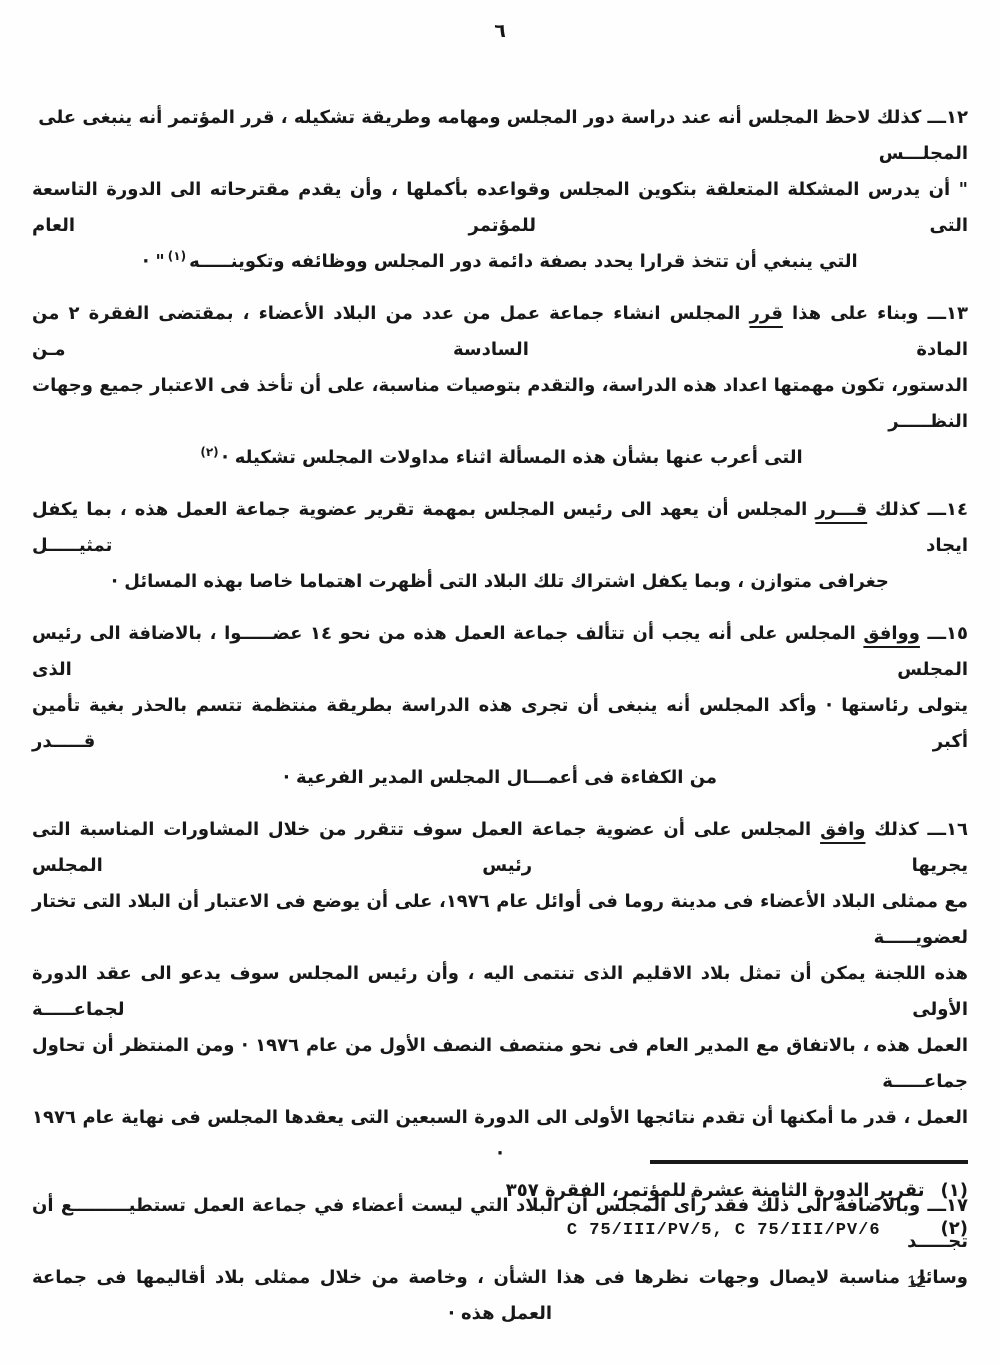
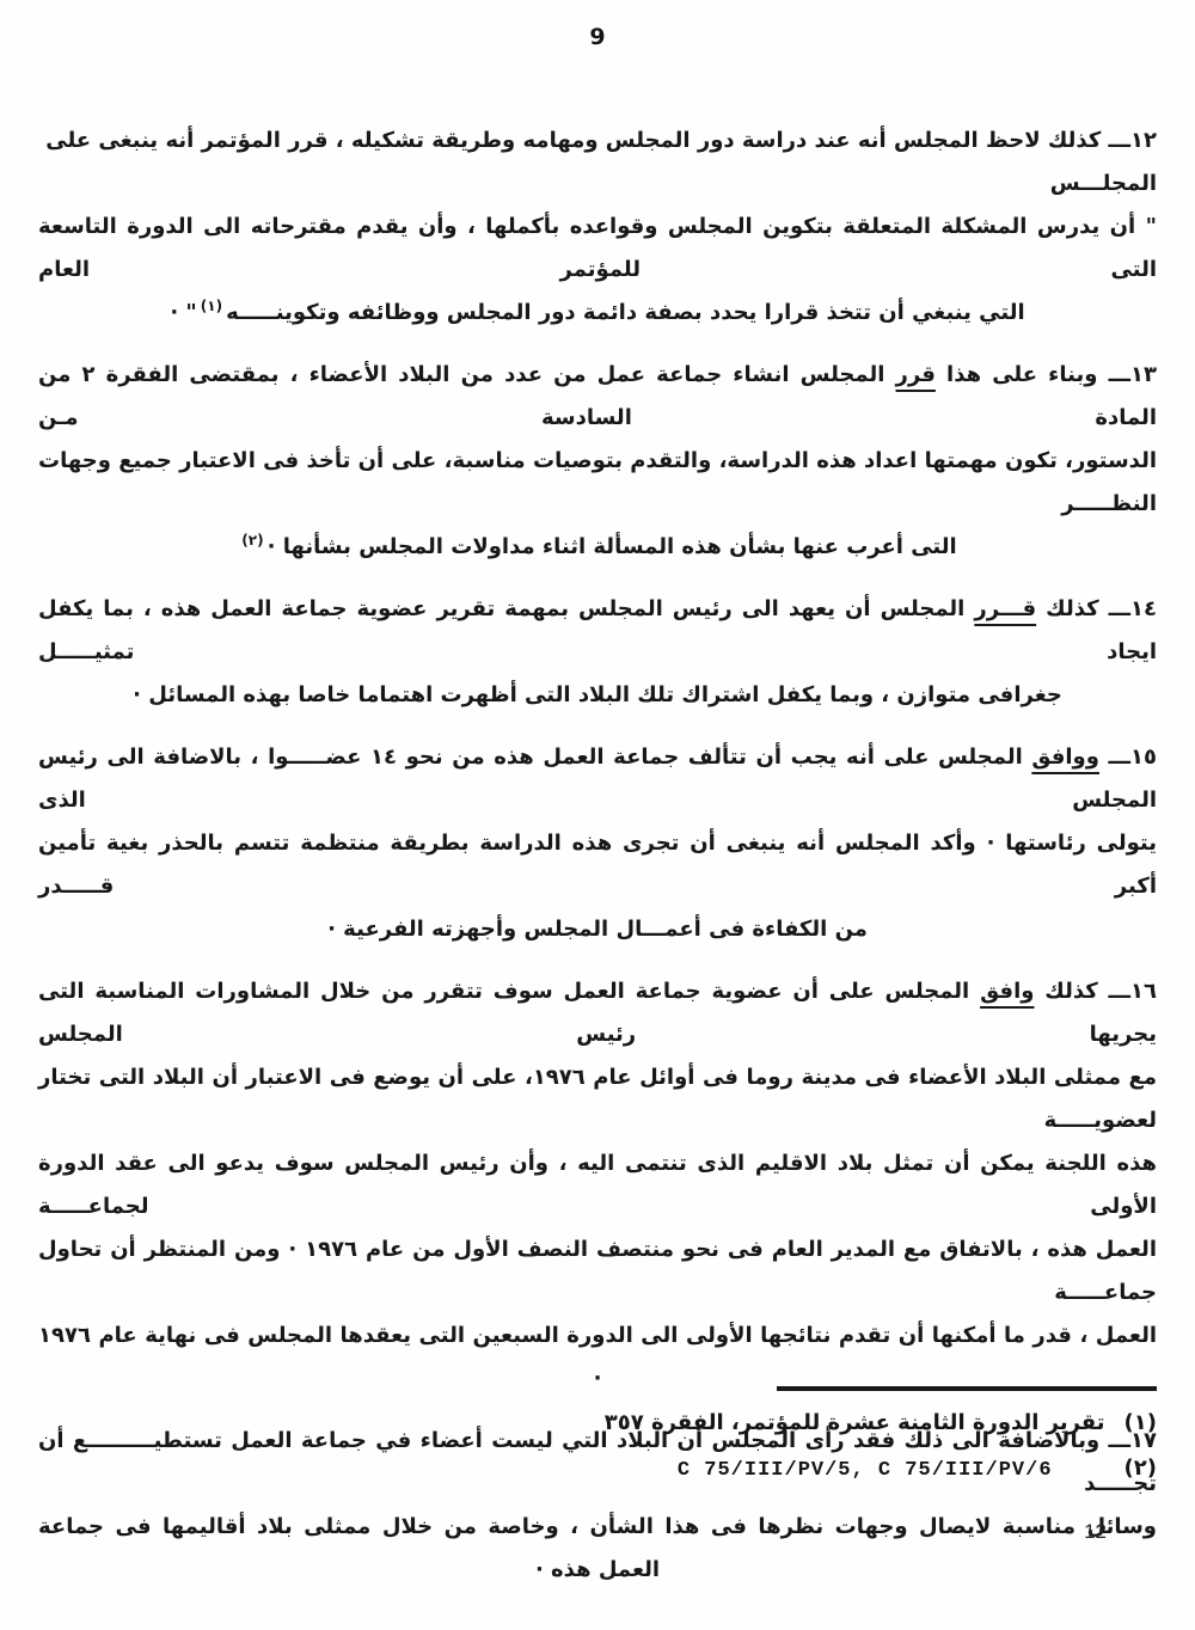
- ٦
+ 9
  ١٢ـــ كذلك لاحظ المجلس أنه عند دراسة دور المجلس ومهامه وطريقة تشكيله ، قرر المؤتمر أنه ينبغى على المجلـــس
  " أن يدرس المشكلة المتعلقة بتكوين المجلس وقواعده بأكملها ، وأن يقدم مقترحاته الى الدورة التاسعة التى للمؤتمر العام
  التي ينبغي أن تتخذ قرارا يحدد بصفة دائمة دور المجلس ووظائفه وتكوينـــــه(١)" ·
  ١٣ـــ وبناء على هذا قرر المجلس انشاء جماعة عمل من عدد من البلاد الأعضاء ، بمقتضى الفقرة ٢ من المادة السادسة مـن
  الدستور، تكون مهمتها اعداد هذه الدراسة، والتقدم بتوصيات مناسبة، على أن تأخذ فى الاعتبار جميع وجهات النظـــــر
- التى أعرب عنها بشأن هذه المسألة اثناء مداولات المجلس تشكيله ·(٢)
+ التى أعرب عنها بشأن هذه المسألة اثناء مداولات المجلس بشأنها ·(٢)
  ١٤ـــ كذلك قـــرر المجلس أن يعهد الى رئيس المجلس بمهمة تقرير عضوية جماعة العمل هذه ، بما يكفل ايجاد تمثيـــــل
  جغرافى متوازن ، وبما يكفل اشتراك تلك البلاد التى أظهرت اهتماما خاصا بهذه المسائل ·
  ١٥ـــ ووافق المجلس على أنه يجب أن تتألف جماعة العمل هذه من نحو ١٤ عضـــــوا ، بالاضافة الى رئيس المجلس الذى
  يتولى رئاستها · وأكد المجلس أنه ينبغى أن تجرى هذه الدراسة بطريقة منتظمة تتسم بالحذر بغية تأمين أكبر قـــــدر
- من الكفاءة فى أعمـــال المجلس المدير الفرعية ·
+ من الكفاءة فى أعمـــال المجلس وأجهزته الفرعية ·
  ١٦ـــ كذلك وافق المجلس على أن عضوية جماعة العمل سوف تتقرر من خلال المشاورات المناسبة التى يجريها رئيس المجلس
  مع ممثلى البلاد الأعضاء فى مدينة روما فى أوائل عام ١٩٧٦، على أن يوضع فى الاعتبار أن البلاد التى تختار لعضويـــــة
  هذه اللجنة يمكن أن تمثل بلاد الاقليم الذى تنتمى اليه ، وأن رئيس المجلس سوف يدعو الى عقد الدورة الأولى لجماعـــــة
  العمل هذه ، بالاتفاق مع المدير العام فى نحو منتصف النصف الأول من عام ١٩٧٦ · ومن المنتظر أن تحاول جماعـــــة
  العمل ، قدر ما أمكنها أن تقدم نتائجها الأولى الى الدورة السبعين التى يعقدها المجلس فى نهاية عام ١٩٧٦ ·
  ١٧ـــ وبالاضافة الى ذلك فقد رأى المجلس أن البلاد التي ليست أعضاء في جماعة العمل تستطيـــــــــع أن تجـــــد
  وسائل مناسبة لايصال وجهات نظرها فى هذا الشأن ، وخاصة من خلال ممثلى بلاد أقاليمها فى جماعة العمل هذه ·
  (١)
  تقرير الدورة الثامنة عشرة للمؤتمر، الفقرة ٣٥٧
  (٢)
  C 75/III/PV/5, C 75/III/PV/6
  12
